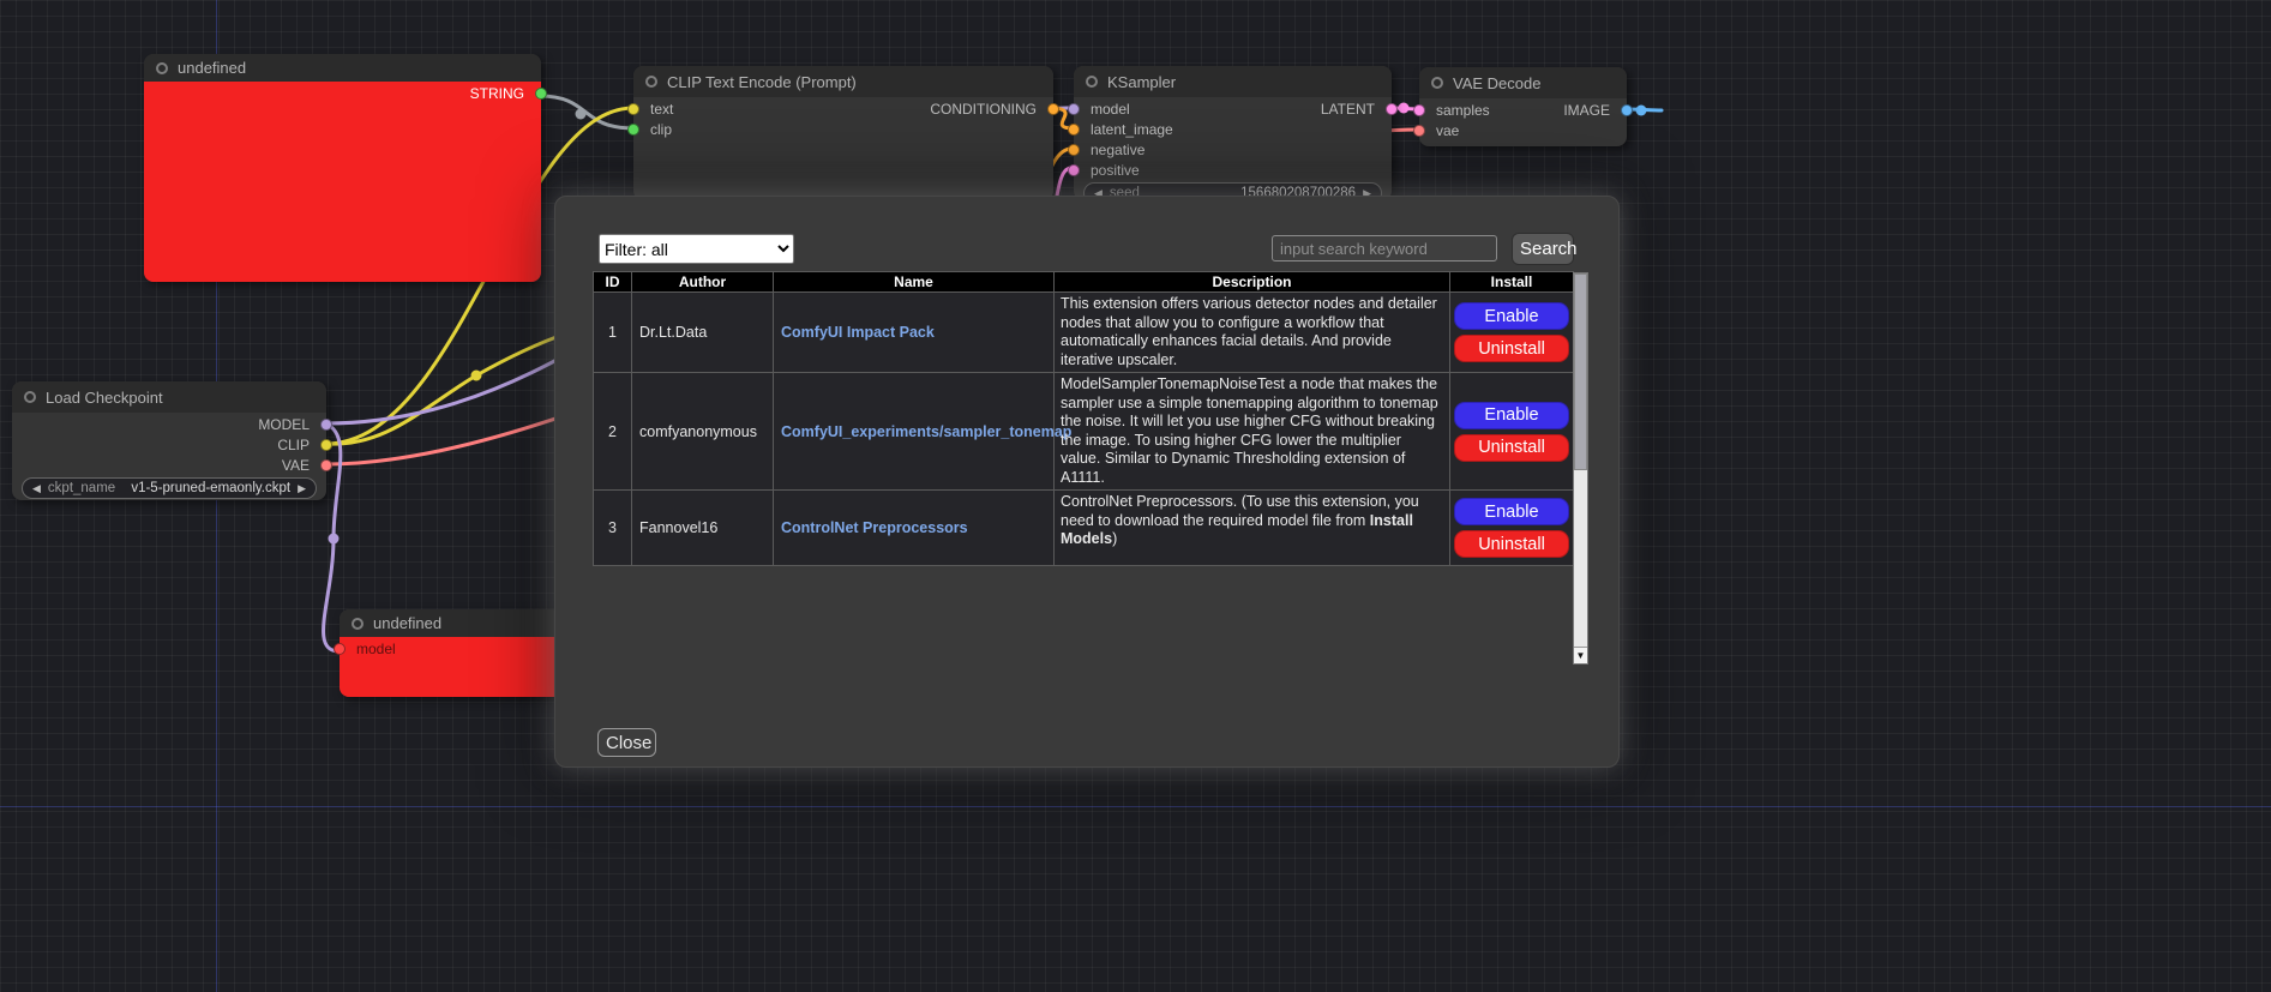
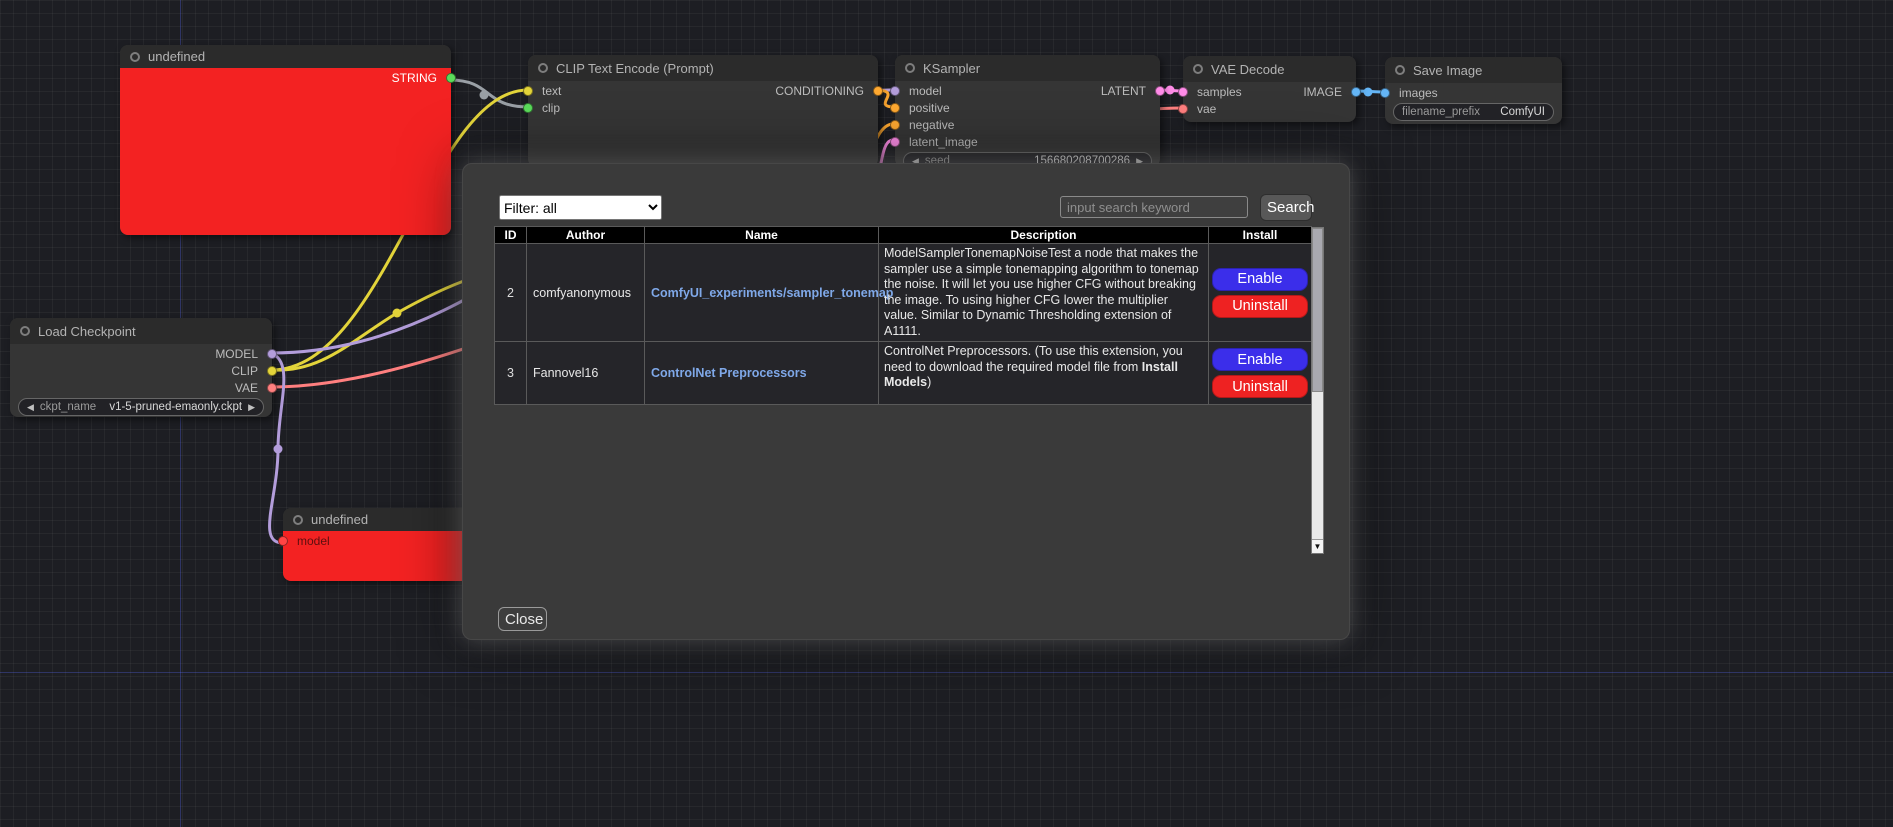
  undefined
  STRING
  CLIP Text Encode (Prompt)
  text
  CONDITIONING
  clip
  KSampler
  model
  LATENT
- latent_image
+ positive
  negative
- positive
+ latent_image
  ◀
  seed
  156680208700286
  ▶
  VAE Decode
  samples
  IMAGE
  vae
+ Save Image
+ images
+ filename_prefix
+ ComfyUI
  Load Checkpoint
  MODEL
  CLIP
  VAE
  ◀
  ckpt_name
  v1-5-pruned-emaonly.ckpt
  ▶
  undefined
  model
  Filter: all
  input search keyword
  Search
  ID	Author	Name	Description	Install
- 1	Dr.Lt.Data	ComfyUI Impact Pack	This extension offers various detector nodes and detailer nodes that allow you to configure a workflow that automatically enhances facial details. And provide iterative upscaler.	Enable Uninstall
  2	comfyanonymous	ComfyUI_experiments/sampler_tonema	ModelSamplerTonemapNoiseTest a node that makes the sampler use a simple tonemapping algorithm to tonemap the noise. It will let you use higher CFG without breaking the image. To using higher CFG lower the multiplier value. Similar to Dynamic Thresholding extension of A1111.	Enable Uninstall
  3	Fannovel16	ControlNet Preprocessors	ControlNet Preprocessors. (To use this extension, you need to download the required model file from Install Models)	Enable Uninstall
  ▼
  Close
